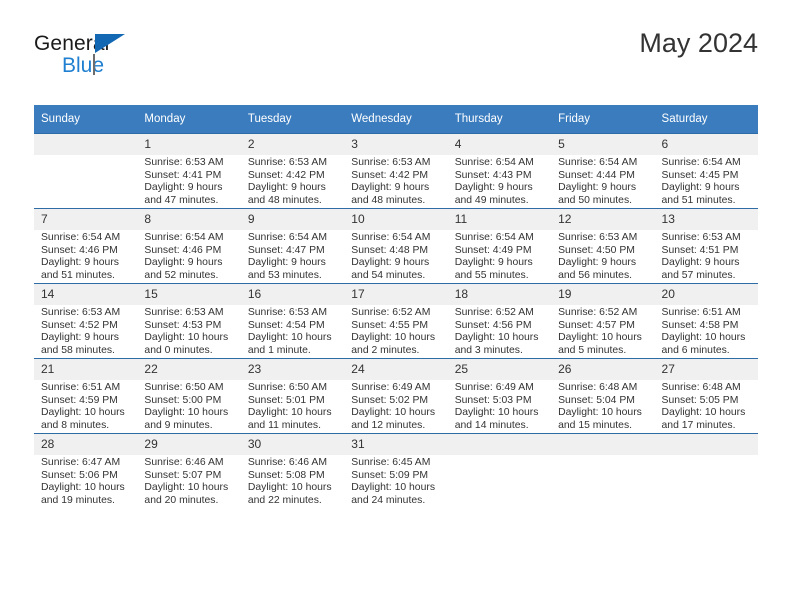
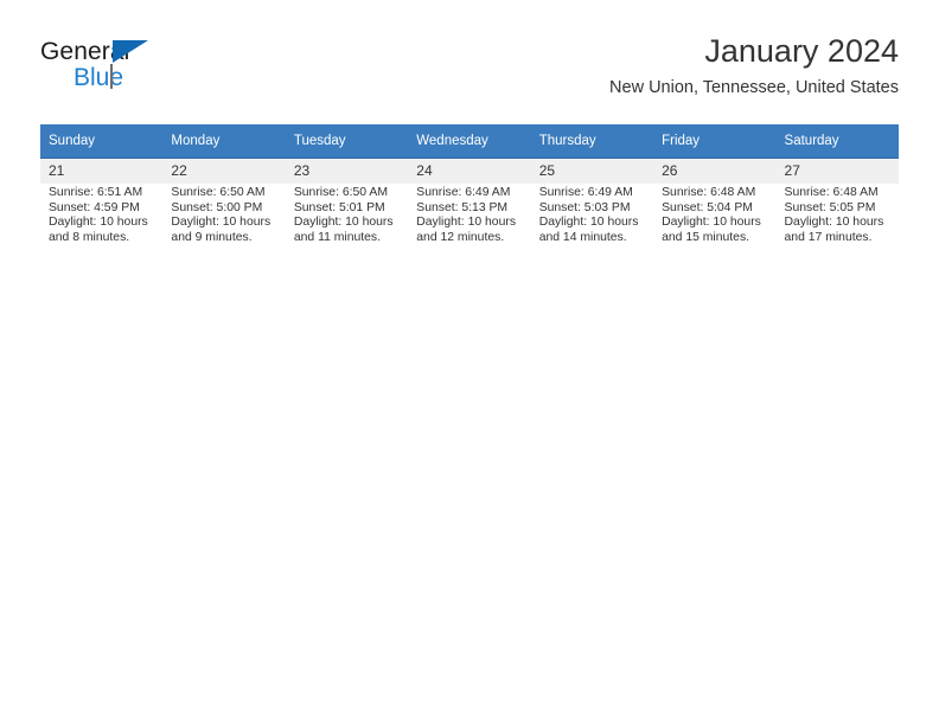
  General
  Blue
- May 2024
+ January 2024
+ New Union, Tennessee, United States
  Sunday	Monday	Tuesday	Wednesday	Thursday	Friday	Saturday
- 	1Sunrise: 6:53 AMSunset: 4:41 PMDaylight: 9 hoursand 47 minutes.	2Sunrise: 6:53 AMSunset: 4:42 PMDaylight: 9 hoursand 48 minutes.	3Sunrise: 6:53 AMSunset: 4:42 PMDaylight: 9 hoursand 48 minutes.	4Sunrise: 6:54 AMSunset: 4:43 PMDaylight: 9 hoursand 49 minutes.	5Sunrise: 6:54 AMSunset: 4:44 PMDaylight: 9 hoursand 50 minutes.	6Sunrise: 6:54 AMSunset: 4:45 PMDaylight: 9 hoursand 51 minutes.
- 7Sunrise: 6:54 AMSunset: 4:46 PMDaylight: 9 hoursand 51 minutes.	8Sunrise: 6:54 AMSunset: 4:46 PMDaylight: 9 hoursand 52 minutes.	9Sunrise: 6:54 AMSunset: 4:47 PMDaylight: 9 hoursand 53 minutes.	10Sunrise: 6:54 AMSunset: 4:48 PMDaylight: 9 hoursand 54 minutes.	11Sunrise: 6:54 AMSunset: 4:49 PMDaylight: 9 hoursand 55 minutes.	12Sunrise: 6:53 AMSunset: 4:50 PMDaylight: 9 hoursand 56 minutes.	13Sunrise: 6:53 AMSunset: 4:51 PMDaylight: 9 hoursand 57 minutes.
- 14Sunrise: 6:53 AMSunset: 4:52 PMDaylight: 9 hoursand 58 minutes.	15Sunrise: 6:53 AMSunset: 4:53 PMDaylight: 10 hoursand 0 minutes.	16Sunrise: 6:53 AMSunset: 4:54 PMDaylight: 10 hoursand 1 minute.	17Sunrise: 6:52 AMSunset: 4:55 PMDaylight: 10 hoursand 2 minutes.	18Sunrise: 6:52 AMSunset: 4:56 PMDaylight: 10 hoursand 3 minutes.	19Sunrise: 6:52 AMSunset: 4:57 PMDaylight: 10 hoursand 5 minutes.	20Sunrise: 6:51 AMSunset: 4:58 PMDaylight: 10 hoursand 6 minutes.
- 21Sunrise: 6:51 AMSunset: 4:59 PMDaylight: 10 hoursand 8 minutes.	22Sunrise: 6:50 AMSunset: 5:00 PMDaylight: 10 hoursand 9 minutes.	23Sunrise: 6:50 AMSunset: 5:01 PMDaylight: 10 hoursand 11 minutes.	24Sunrise: 6:49 AMSunset: 5:02 PMDaylight: 10 hoursand 12 minutes.	25Sunrise: 6:49 AMSunset: 5:03 PMDaylight: 10 hoursand 14 minutes.	26Sunrise: 6:48 AMSunset: 5:04 PMDaylight: 10 hoursand 15 minutes.	27Sunrise: 6:48 AMSunset: 5:05 PMDaylight: 10 hoursand 17 minutes.
+ 21Sunrise: 6:51 AMSunset: 4:59 PMDaylight: 10 hoursand 8 minutes.	22Sunrise: 6:50 AMSunset: 5:00 PMDaylight: 10 hoursand 9 minutes.	23Sunrise: 6:50 AMSunset: 5:01 PMDaylight: 10 hoursand 11 minutes.	24Sunrise: 6:49 AMSunset: 5:13 PMDaylight: 10 hoursand 12 minutes.	25Sunrise: 6:49 AMSunset: 5:03 PMDaylight: 10 hoursand 14 minutes.	26Sunrise: 6:48 AMSunset: 5:04 PMDaylight: 10 hoursand 15 minutes.	27Sunrise: 6:48 AMSunset: 5:05 PMDaylight: 10 hoursand 17 minutes.
- 28Sunrise: 6:47 AMSunset: 5:06 PMDaylight: 10 hoursand 19 minutes.	29Sunrise: 6:46 AMSunset: 5:07 PMDaylight: 10 hoursand 20 minutes.	30Sunrise: 6:46 AMSunset: 5:08 PMDaylight: 10 hoursand 22 minutes.	31Sunrise: 6:45 AMSunset: 5:09 PMDaylight: 10 hoursand 24 minutes.
